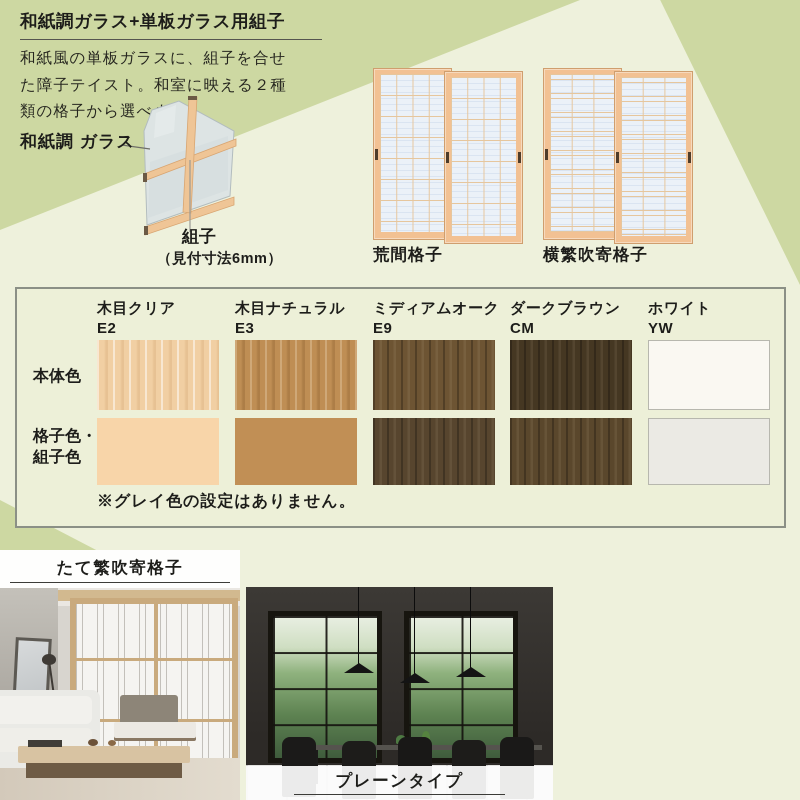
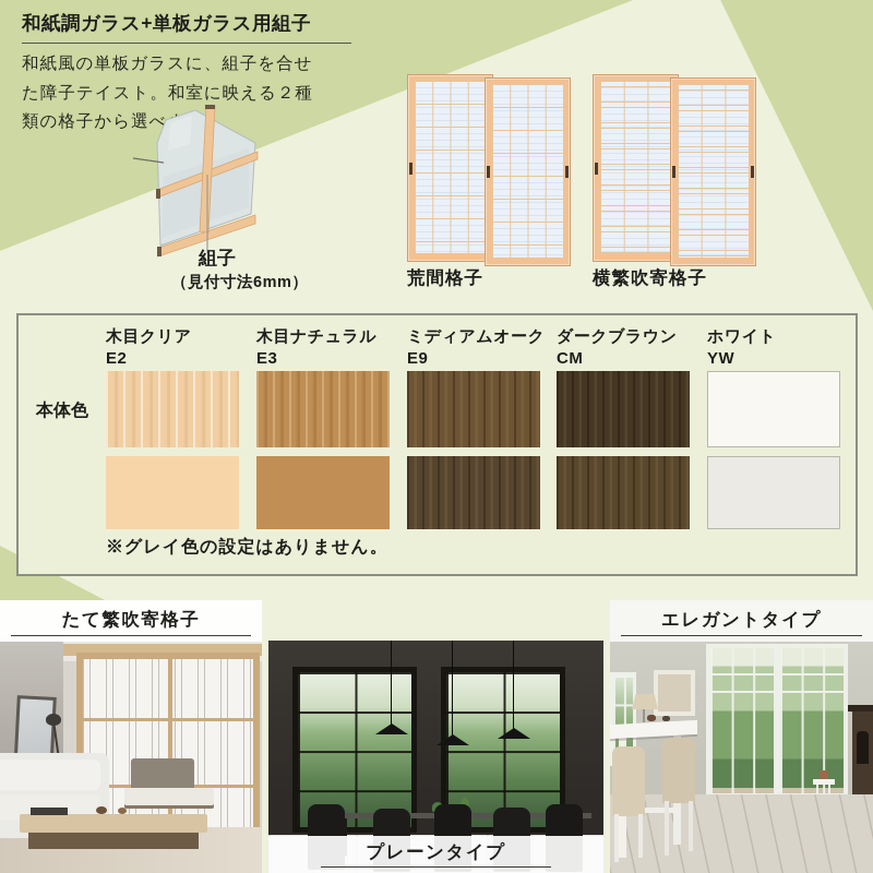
  和紙調ガラス+単板ガラス用組子
  和紙風の単板ガラスに、組子を合せ
  た障子テイスト。和室に映える２種
  類の格子から選べ
- 和紙調 ガラス
  組子
  （見付寸法6mm）
  荒間格子
  横繁吹寄格子
  木目クリア
  E2
  木目ナチュラル
  E3
  ミディアムオーク
  E9
  ダークブラウン
  CM
  ホワイト
  YW
  本体色
- 格子色・
- 組子色
  ※グレイ色の設定はありません。
  たて繁吹寄格子
  プレーンタイプ
+ エレガントタイプ
